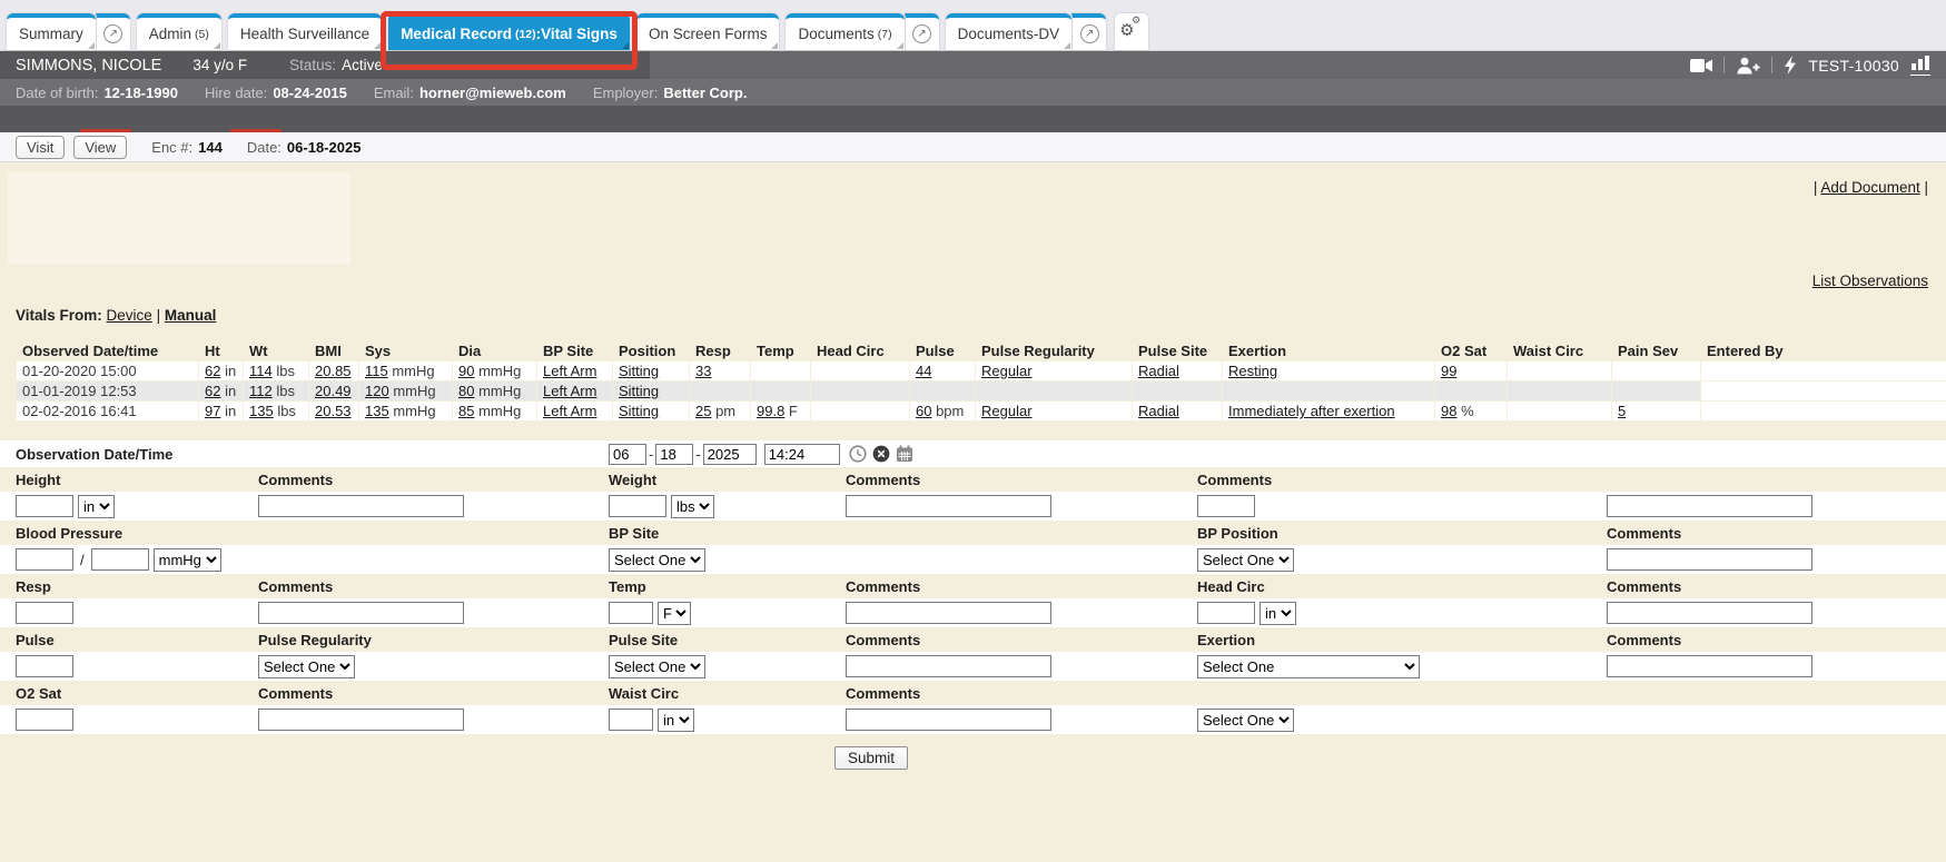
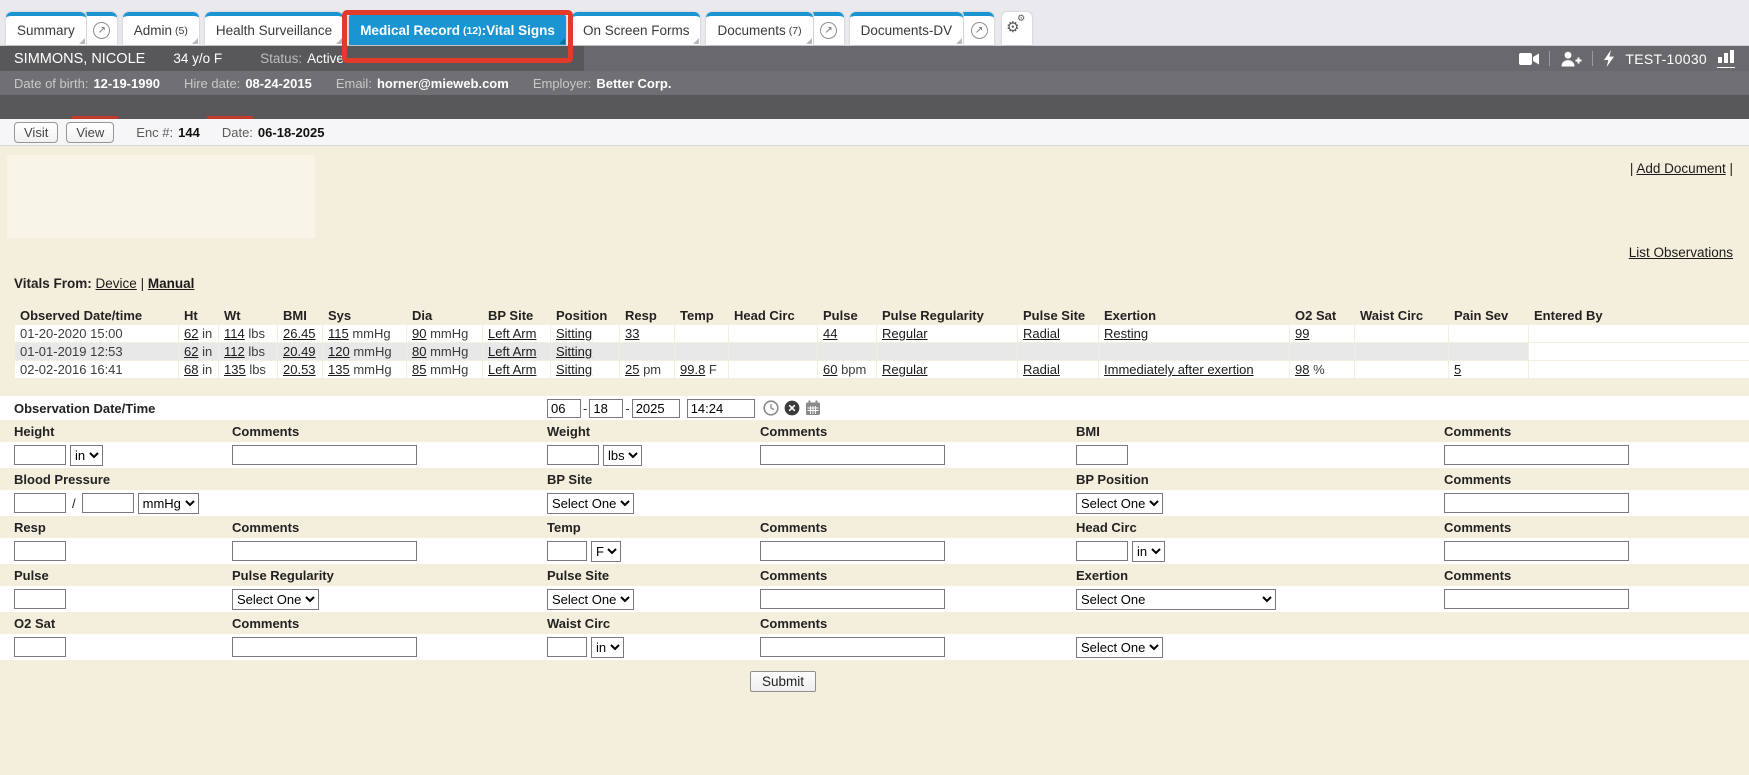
  Summary
  ↗
  Admin
  (5)
  Health Surveillance
  Medical Record
  (12)
  :Vital Signs
  On Screen Forms
  Documents
  (7)
  ↗
  Documents-DV
  ↗
  ⚙
  ⚙
  SIMMONS, NICOLE
  34 y/o F
  Status:
  Active
  TEST-10030
  Date of birth:
- 12-18-1990
+ 12-19-1990
  Hire date:
  08-24-2015
  Email:
  horner@mieweb.com
  Employer:
  Better Corp.
  Visit
  View
  Enc #:
  144
  Date:
  06-18-2025
  | Add Document |
  List Observations
  Vitals From: Device | Manual
  Observed Date/time	Ht	Wt	BMI	Sys	Dia	BP Site	Position	Resp	Temp	Head Circ	Pulse	Pulse Regularity	Pulse Site	Exertion	O2 Sat	Waist Circ	Pain Sev	Entered By
- 01-20-2020 15:00	62 in	114 lbs	20.85	115 mmHg	90 mmHg	Left Arm	Sitting	33			44	Regular	Radial	Resting	99
+ 01-20-2020 15:00	62 in	114 lbs	26.45	115 mmHg	90 mmHg	Left Arm	Sitting	33			44	Regular	Radial	Resting	99
  01-01-2019 12:53	62 in	112 lbs	20.49	120 mmHg	80 mmHg	Left Arm	Sitting
- 02-02-2016 16:41	97 in	135 lbs	20.53	135 mmHg	85 mmHg	Left Arm	Sitting	25 pm	99.8 F		60 bpm	Regular	Radial	Immediately after exertion	98 %		5
+ 02-02-2016 16:41	68 in	135 lbs	20.53	135 mmHg	85 mmHg	Left Arm	Sitting	25 pm	99.8 F		60 bpm	Regular	Radial	Immediately after exertion	98 %		5
  Observation Date/Time
  06
  -
  18
  -
  2025
  14:24
  Height
  Comments
  Weight
  Comments
+ BMI
  Comments
  in
  lbs
  Blood Pressure
  BP Site
  BP Position
  Comments
  /
  mmHg
  Select One
  Select One
  Resp
  Comments
  Temp
  Comments
  Head Circ
  Comments
  F
  in
  Pulse
  Pulse Regularity
  Pulse Site
  Comments
  Exertion
  Comments
  Select One
  Select One
  Select One
  O2 Sat
  Comments
  Waist Circ
  Comments
  in
  Select One
  Submit
